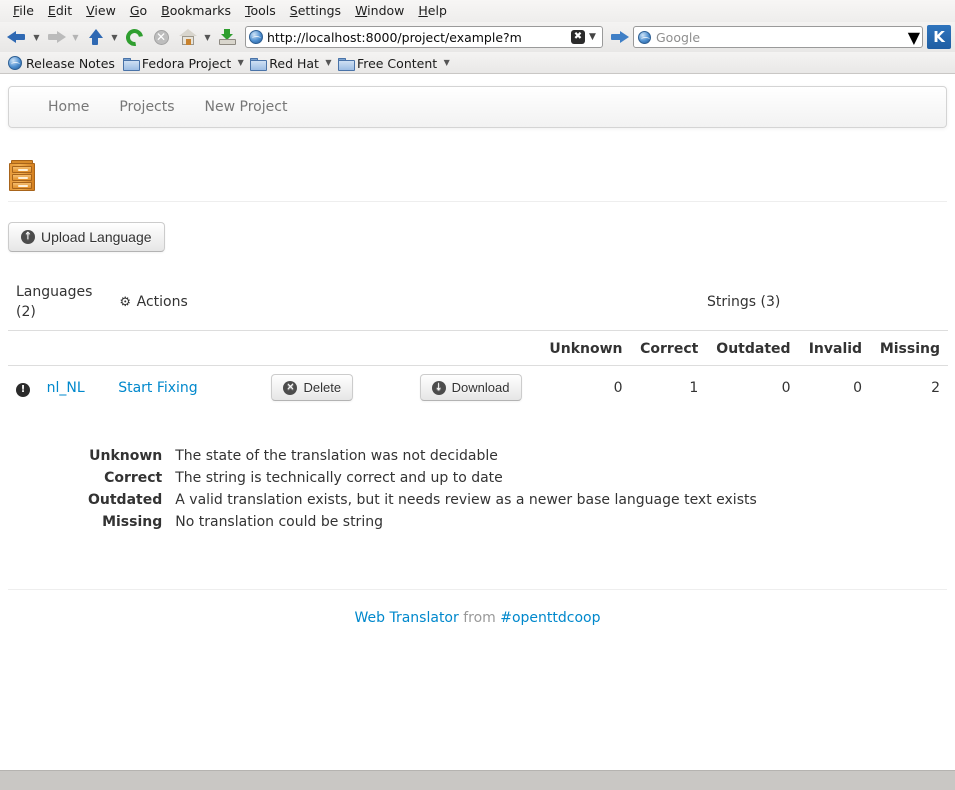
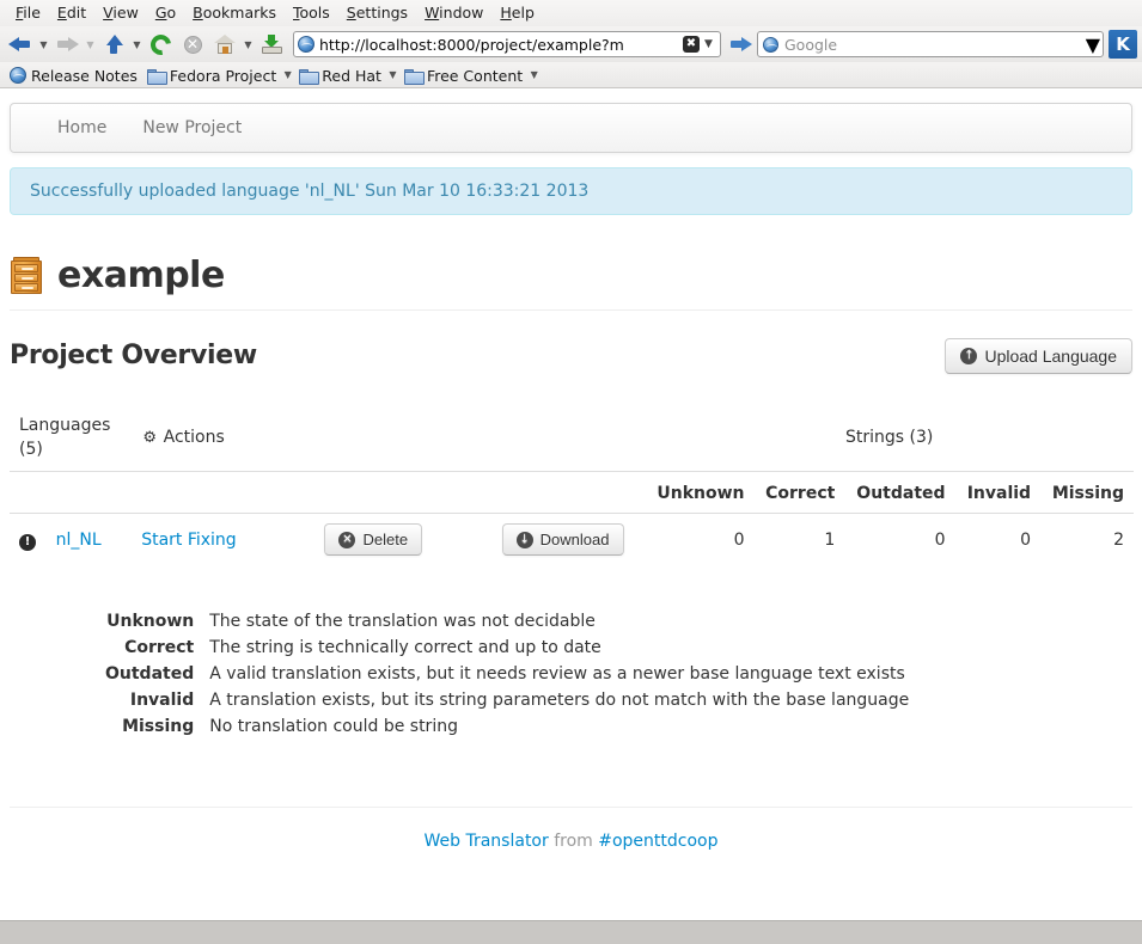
  File
  Edit
  View
  Go
  Bookmarks
  Tools
  Settings
  Window
  Help
  ▼
  ▼
  ▼
  ✕
  ▼
  http://localhost:8000/project/example?m
  ✖
  ▼
  Google
  ▼
  K
  Release Notes
  Fedora Project
  ▼
  Red Hat
  ▼
  Free Content
  ▼
  Home
- Projects
  New Project
+ Successfully uploaded language 'nl_NL' Sun Mar 10 16:33:21 2013
+ example
+ Project Overview
  ↑
  Upload Language
- Languages (2)	⚙ Actions	Strings (3)
+ Languages (5)	⚙ Actions	Strings (3)
  					Unknown	Correct	Outdated	Invalid	Missing
  !	nl_NL	Start Fixing	✕ Delete	↓ Download	0	1	0	0	2
  Unknown	The state of the translation was not decidable
  Correct	The string is technically correct and up to date
  Outdated	A valid translation exists, but it needs review as a newer base language text exists
+ Invalid	A translation exists, but its string parameters do not match with the base language
  Missing	No translation could be string
  Web Translator from #openttdcoop
